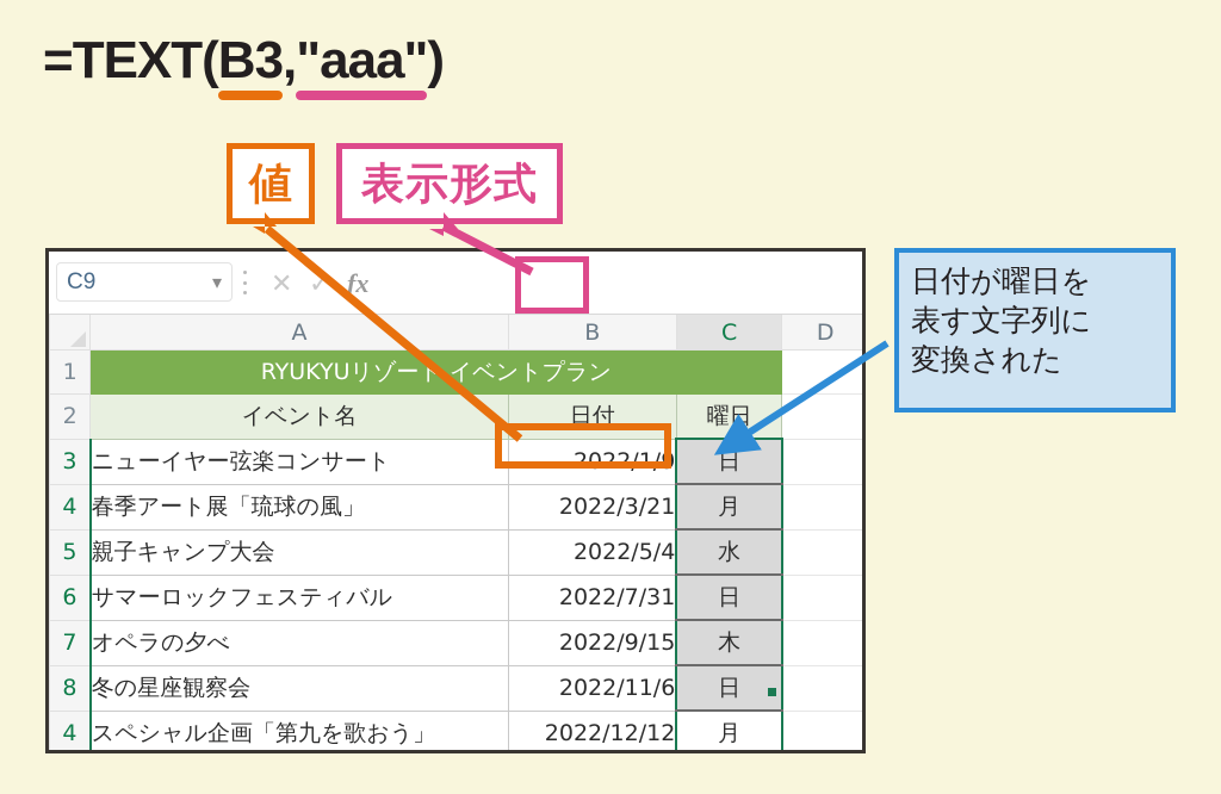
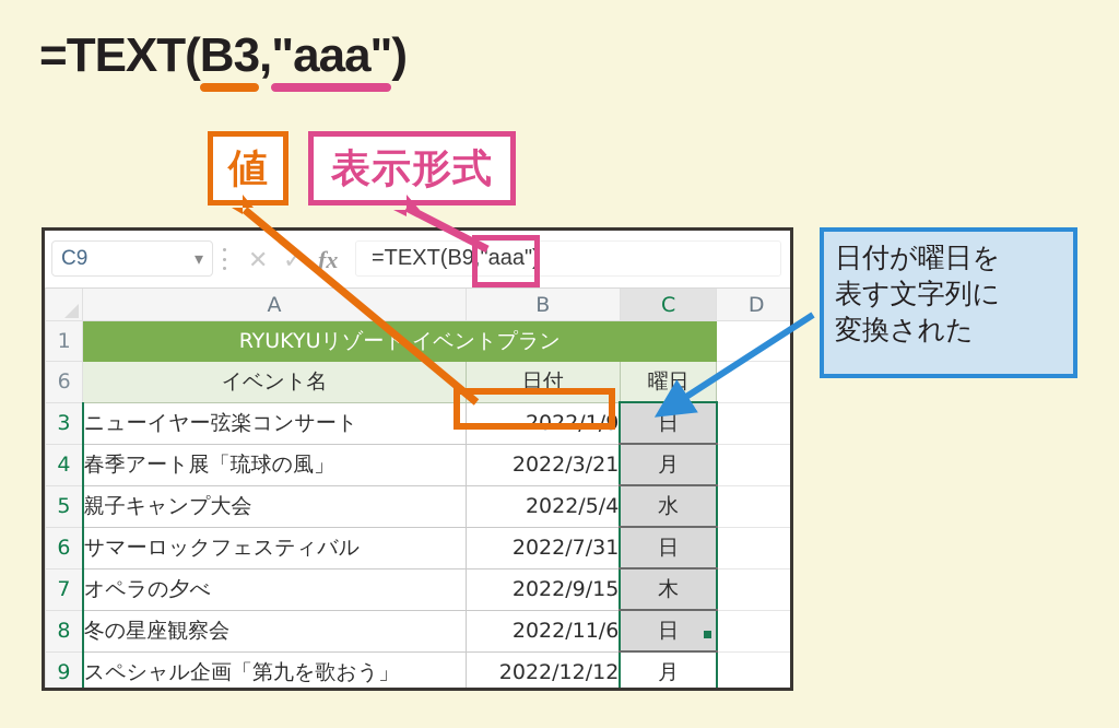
  =TEXT(B3,"aaa")
  値
  表示形式
  日付が曜日を
  表す文字列に
  変換された
  C9
  ▾
  ✕
  ✓
  fx
+ =TEXT(B9,"aaa")
  	A	B	C	D
  1	RYUKYUリゾート イベントプラン
- 2	イベント名	日付	曜日
+ 6	イベント名	日付	曜日
  3	ニューイヤー弦楽コンサート	2022/1/9	日
  4	春季アート展「琉球の風」	2022/3/21	月
  5	親子キャンプ大会	2022/5/4	水
  6	サマーロックフェスティバル	2022/7/31	日
  7	オペラの夕べ	2022/9/15	木
  8	冬の星座観察会	2022/11/6	日
- 4	スペシャル企画「第九を歌おう」	2022/12/12	月
+ 9	スペシャル企画「第九を歌おう」	2022/12/12	月
